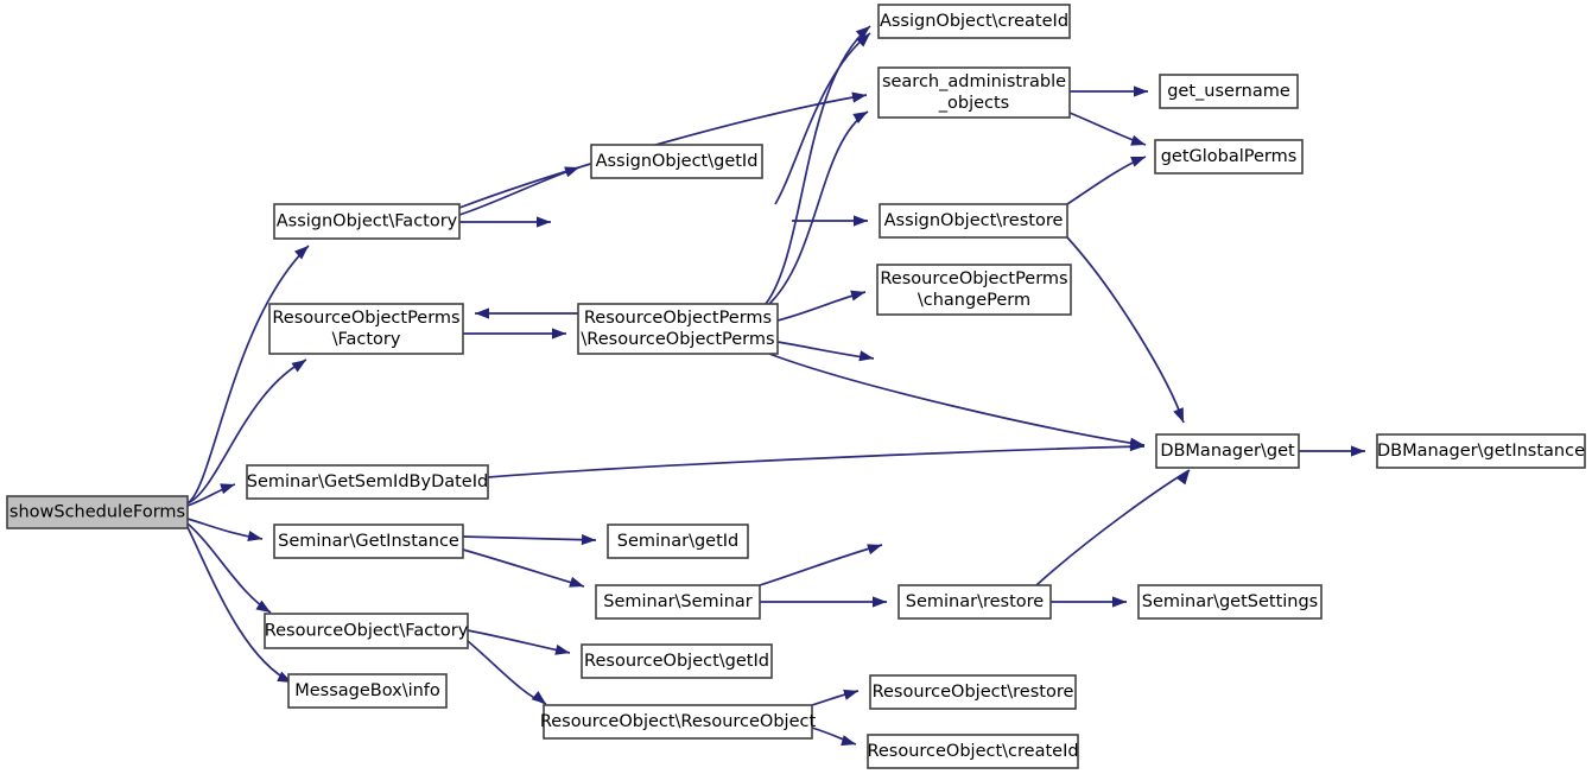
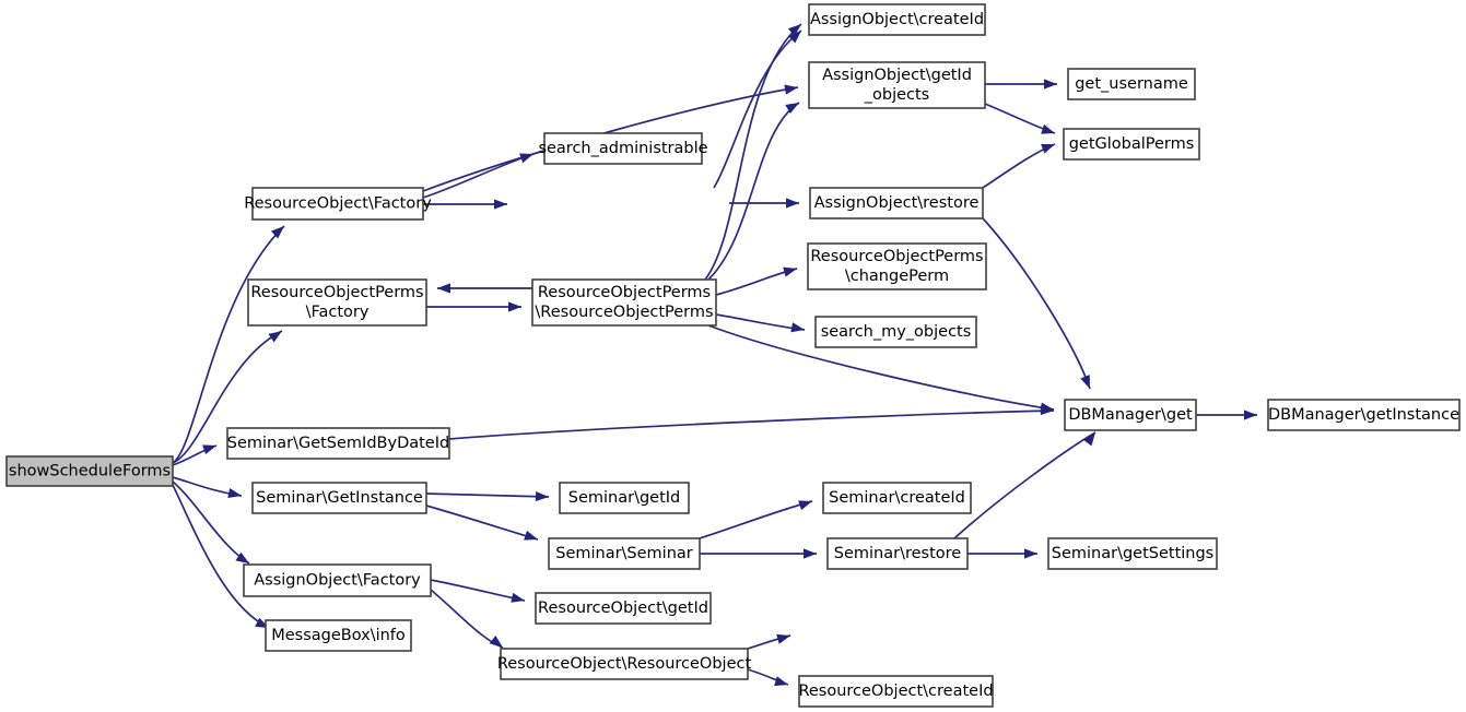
  showScheduleForms
- AssignObject\Factory
+ ResourceObject\Factory
  ResourceObjectPerms
  \Factory
  Seminar\GetSemIdByDateId
  Seminar\GetInstance
- ResourceObject\Factory
+ AssignObject\Factory
  MessageBox\info
- AssignObject\getId
+ search_administrable
  ResourceObjectPerms
  \ResourceObjectPerms
  Seminar\getId
  Seminar\Seminar
  ResourceObject\getId
  ResourceObject\ResourceObject
  AssignObject\createId
- search_administrable
+ AssignObject\getId
  _objects
  AssignObject\restore
  ResourceObjectPerms
  \changePerm
+ search_my_objects
+ Seminar\createId
  Seminar\restore
- ResourceObject\restore
  ResourceObject\createId
  get_username
  getGlobalPerms
  DBManager\get
  Seminar\getSettings
  DBManager\getInstance
